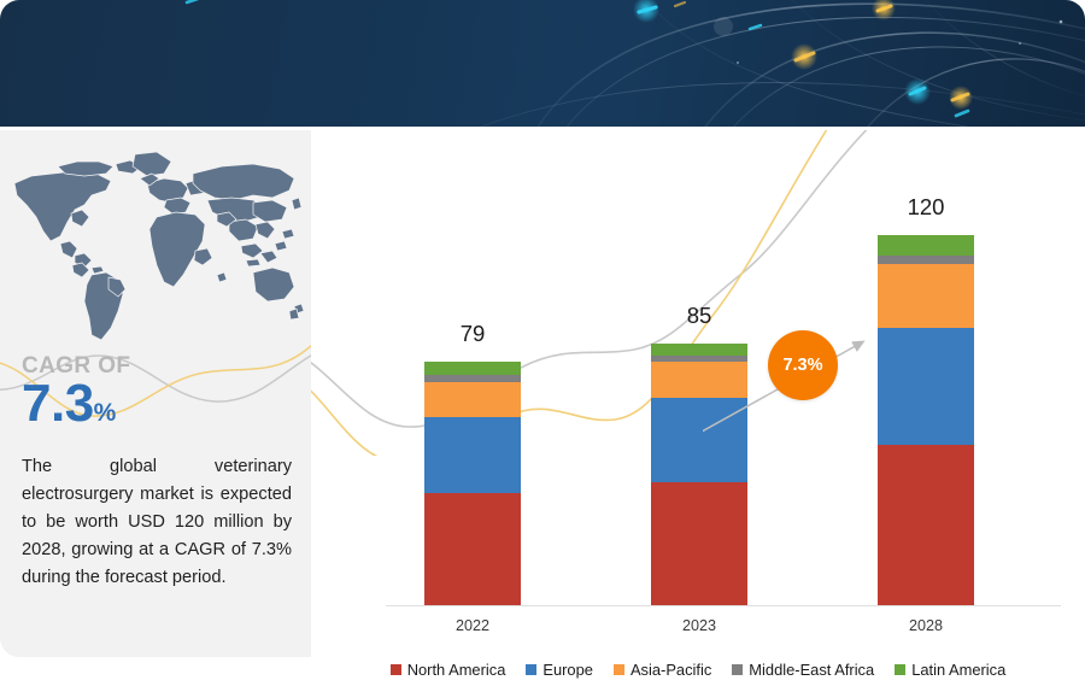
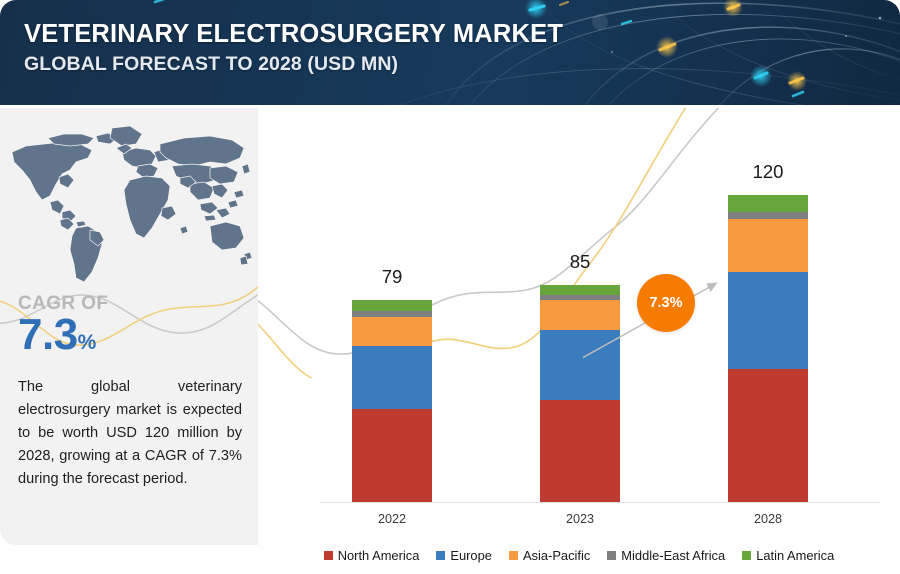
+ VETERINARY ELECTROSURGERY MARKET
+ GLOBAL FORECAST TO 2028 (USD MN)
  CAGR OF
  7.3%
  The global veterinary electrosurgery market is expected to be worth USD 120 million by 2028, growing at a CAGR of 7.3% during the forecast period.
  79
  2022
  85
  2023
  120
  2028
  7.3%
  North America
  Europe
  Asia-Pacific
  Middle-East Africa
  Latin America
